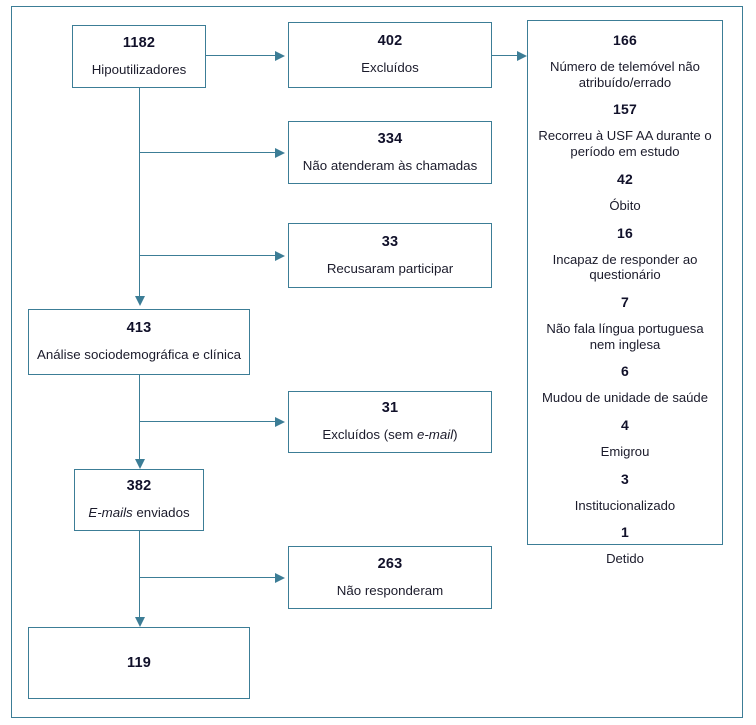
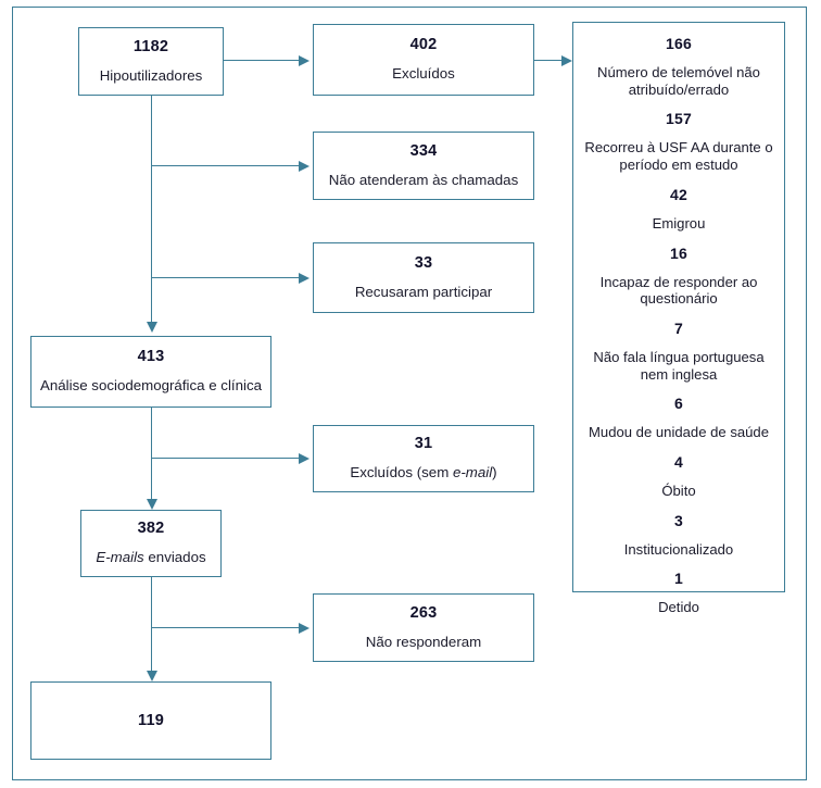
  1182
  Hipoutilizadores
  402
  Excluídos
  334
  Não atenderam às chamadas
  33
  Recusaram participar
  413
  Análise sociodemográfica e clínica
  31
  Excluídos (sem e-mail)
  382
  E-mails enviados
  263
  Não responderam
  119
  166
  Número de telemóvel não atribuído/errado
  157
  Recorreu à USF AA durante o período em estudo
  42
- Óbito
+ Emigrou
  16
  Incapaz de responder ao questionário
  7
  Não fala língua portuguesa nem inglesa
  6
  Mudou de unidade de saúde
  4
- Emigrou
+ Óbito
  3
  Institucionalizado
  1
  Detido
